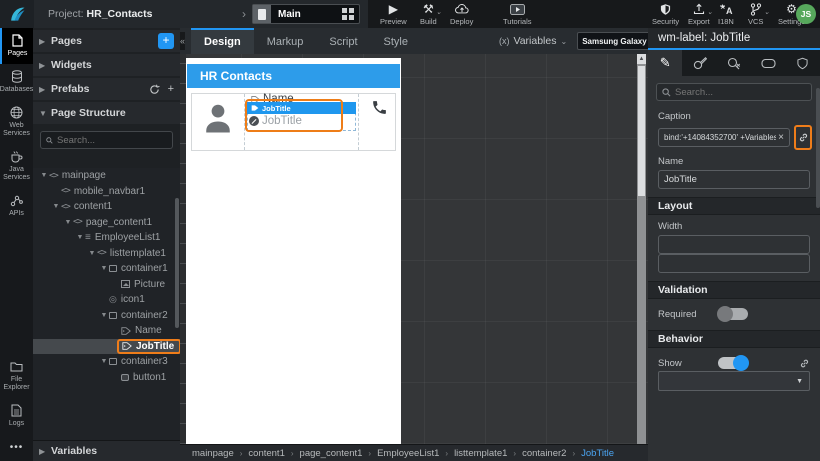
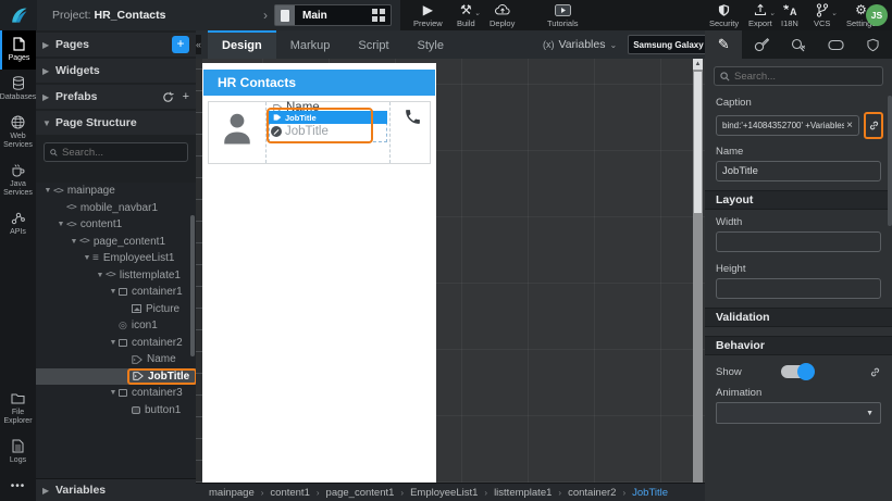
  Project: HR_Contacts
  ›
  Main
  ▶
  Preview
  ⚒
  Build
  Deploy
  Tutorials
  Security
  Export
  A
  I18N
  VCS
  ⚙
  Settin
  JS
  •••
  ▶
  Pages
  +
  ▶
  Widgets
  ▶
  Prefabs
  +
  ▼
  Page Structure
  Search...
  <>
  mainpage
  <>
  mobile_navbar1
  <>
  content1
  <>
  page_content1
  ≡
  EmployeeList1
  <>
  listtemplate1
  container1
  Picture
  ◎
  icon1
  container2
  Name
  JobTitle
  container3
  button1
  ▶
  Variables
  «
  Design
  Markup
  Script
  Style
  (x)
  Variables
  ⌄
  HR Contacts
  Name
  JobTitle
  JobTitle
  mainpage
  ›
  content1
  ›
  page_content1
  ›
  EmployeeList1
  ›
  listtemplate1
  ›
  container2
  ›
  JobTitle
- wm-label: JobTitle
  ✎
  Search...
  Caption
  bind:'+14084352700' +Variables
  ×
  Name
  JobTitle
  Layout
  Width
+ Height
  Validation
- Required
  Behavior
  Show
+ Animation
